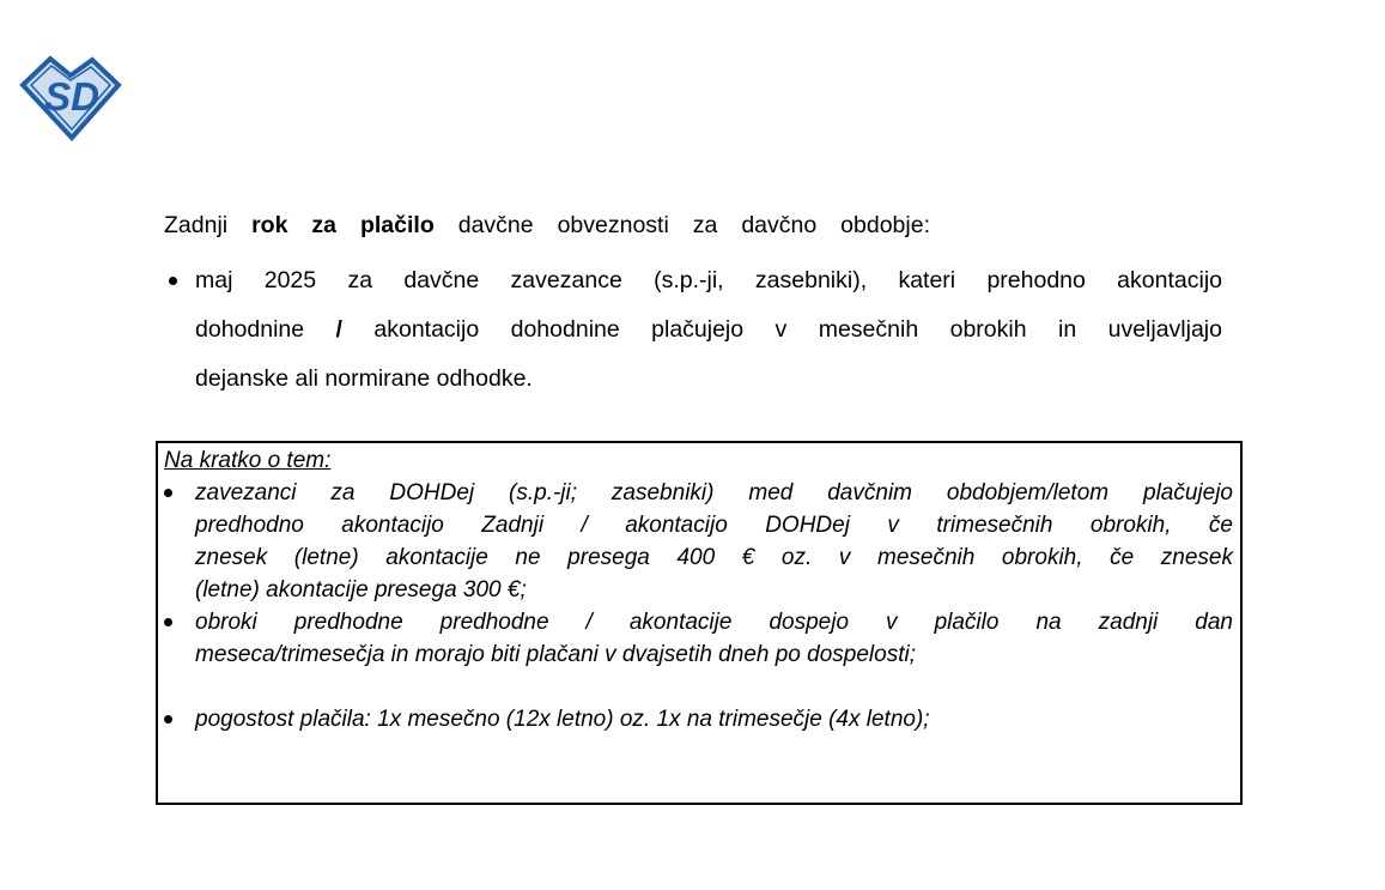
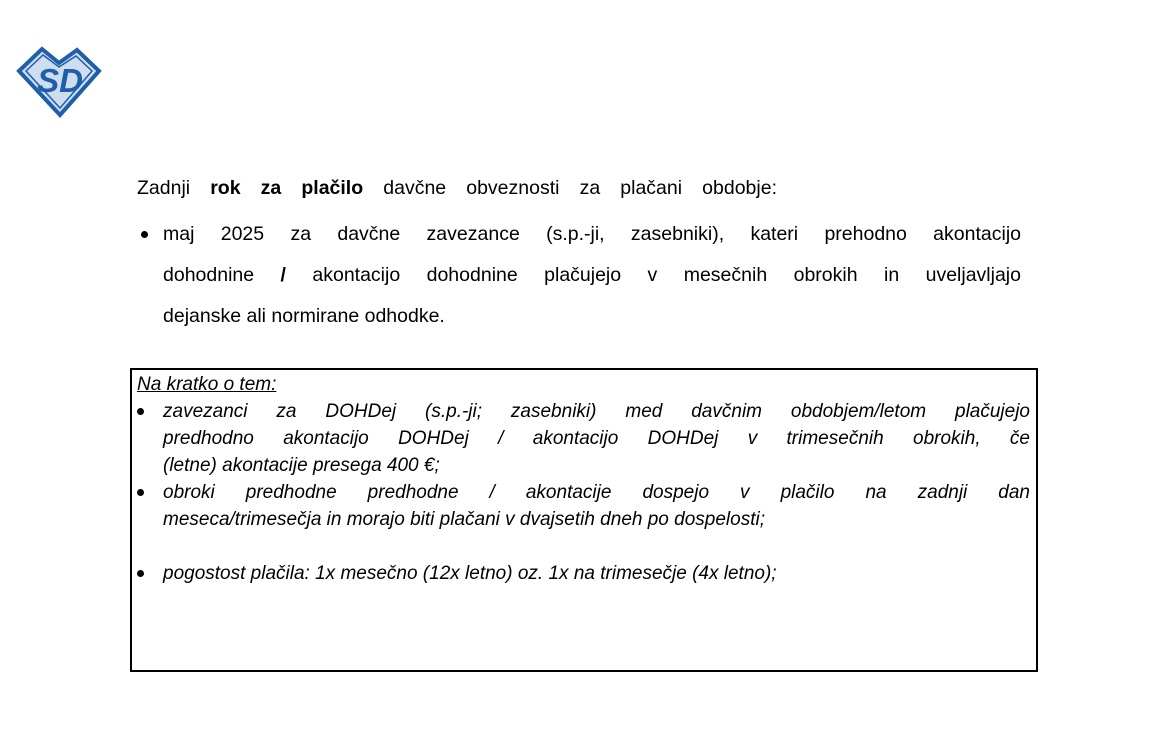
  SD
- Zadnji rok za plačilo davčne obveznosti za davčno obdobje:
+ Zadnji rok za plačilo davčne obveznosti za plačani obdobje:
  maj 2025 za davčne zavezance (s.p.-ji, zasebniki), kateri prehodno akontacijo
  dohodnine / akontacijo dohodnine plačujejo v mesečnih obrokih in uveljavljajo
  dejanske ali normirane odhodke.
  Na kratko o tem:
  zavezanci za DOHDej (s.p.-ji; zasebniki) med davčnim obdobjem/letom plačujejo
- predhodno akontacijo Zadnji / akontacijo DOHDej v trimesečnih obrokih, če
+ predhodno akontacijo DOHDej / akontacijo DOHDej v trimesečnih obrokih, če
- znesek (letne) akontacije ne presega 400 € oz. v mesečnih obrokih, če znesek
- (letne) akontacije presega 300 €;
+ (letne) akontacije presega 400 €;
  obroki predhodne predhodne / akontacije dospejo v plačilo na zadnji dan
  meseca/trimesečja in morajo biti plačani v dvajsetih dneh po dospelosti;
  pogostost plačila: 1x mesečno (12x letno) oz. 1x na trimesečje (4x letno);
